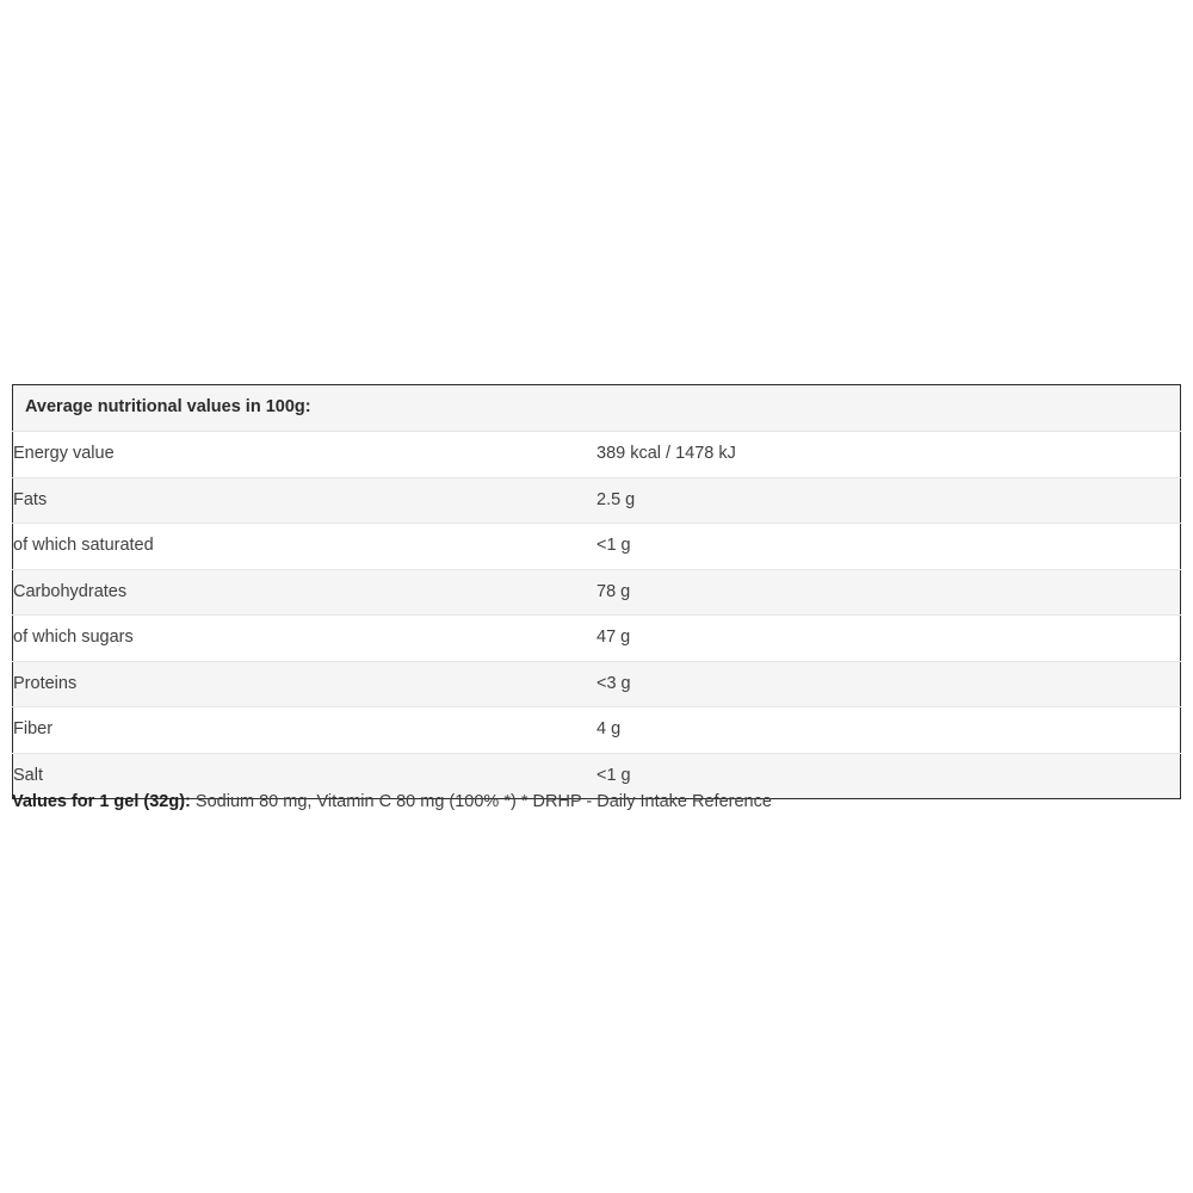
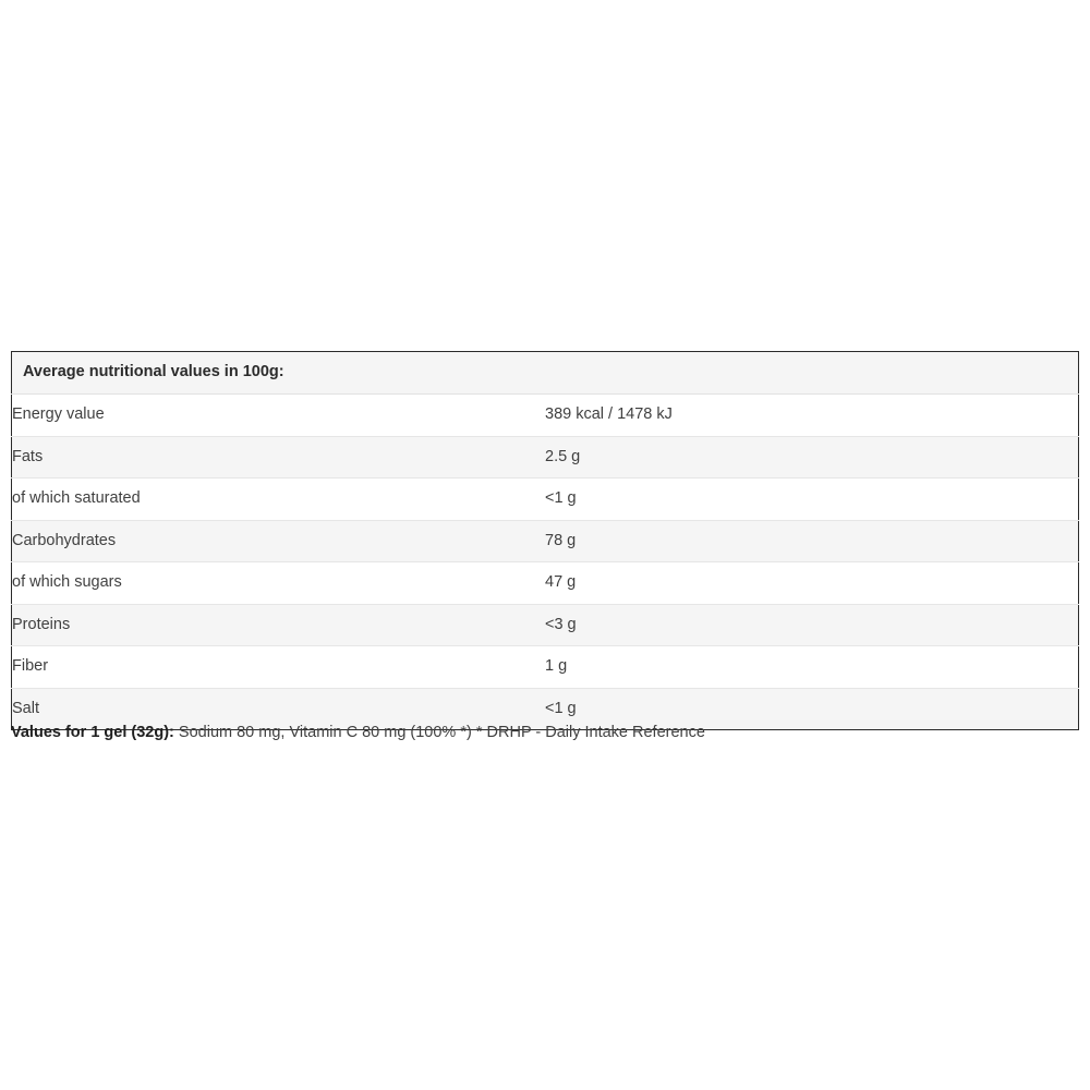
  Average nutritional values in 100g:
  Energy value	389 kcal / 1478 kJ
  Fats	2.5 g
  of which saturated	<1 g
  Carbohydrates	78 g
  of which sugars	47 g
  Proteins	<3 g
- Fiber	4 g
+ Fiber	1 g
  Salt	<1 g
  Values for 1 gel (32g): Sodium 80 mg, Vitamin C 80 mg (100% *) * DRHP - Daily Intake Reference
